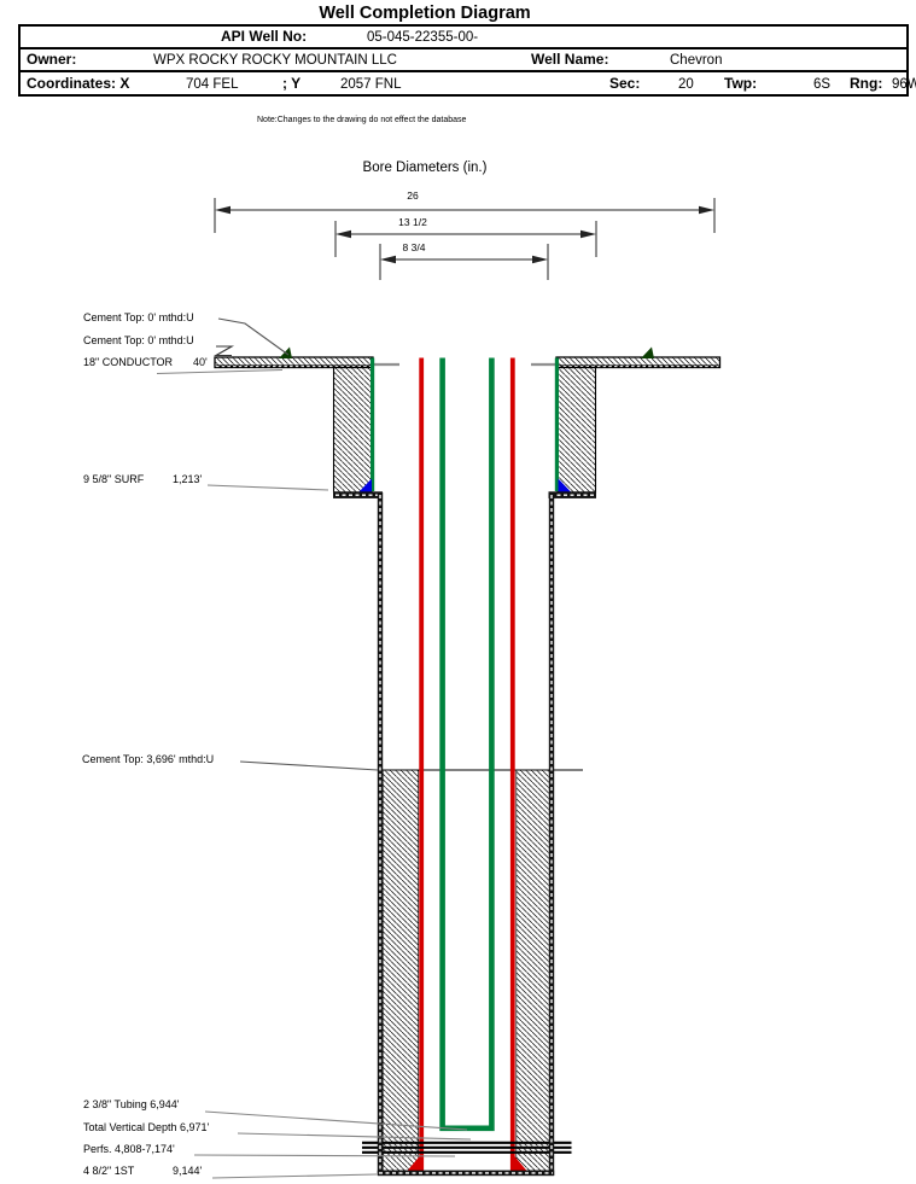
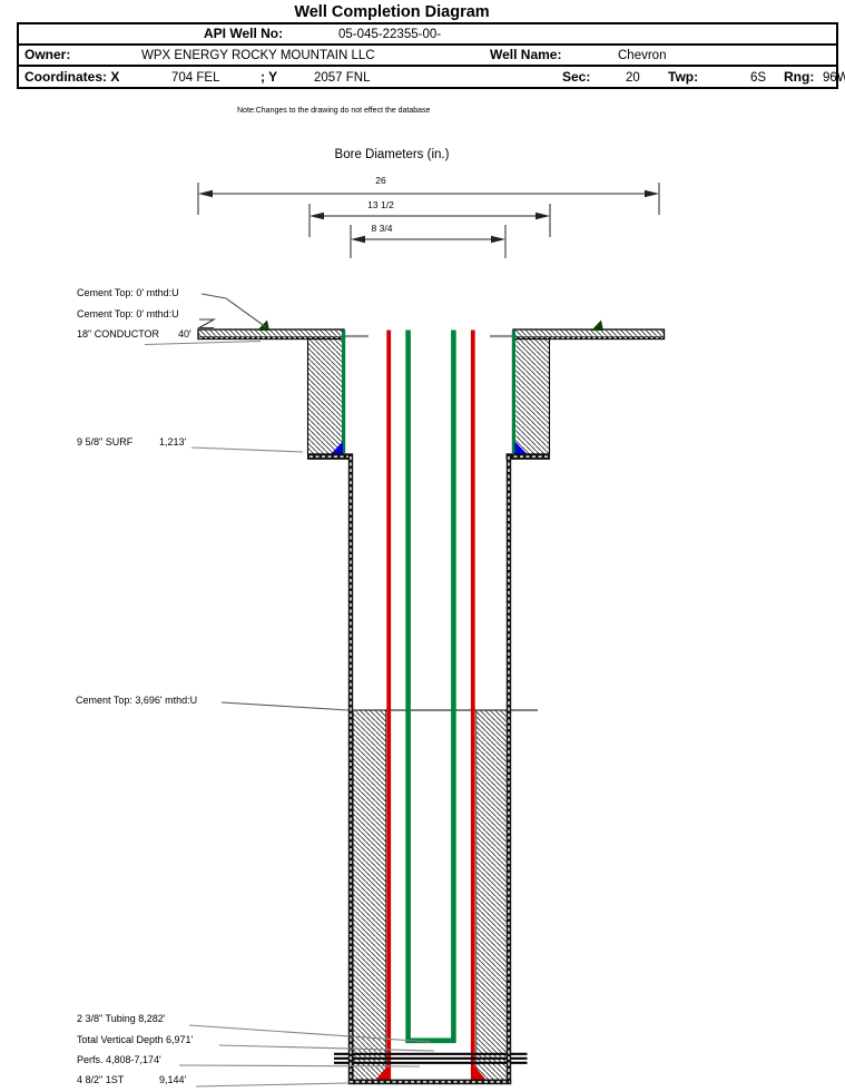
  Well Completion Diagram
  API Well No:
  05-045-22355-00-
  Owner:
- WPX ROCKY ROCKY MOUNTAIN LLC
+ WPX ENERGY ROCKY MOUNTAIN LLC
  Well Name:
  Chevron
  Coordinates: X
  704 FEL
  ; Y
  2057 FNL
  Sec:
  20
  Twp:
  6S
  Rng:
  96W
  Bore Diameters (in.)
  26
  13 1/2
  8 3/4
  Cement Top: 0' mthd:U
  Cement Top: 0' mthd:U
  18" CONDUCTOR
  40'
  9 5/8" SURF
  1,213'
  Cement Top: 3,696' mthd:U
- 2 3/8" Tubing 6,944'
+ 2 3/8" Tubing 8,282'
  Total Vertical Depth 6,971'
  Perfs. 4,808-7,174'
  4 8/2" 1ST
  9,144'
